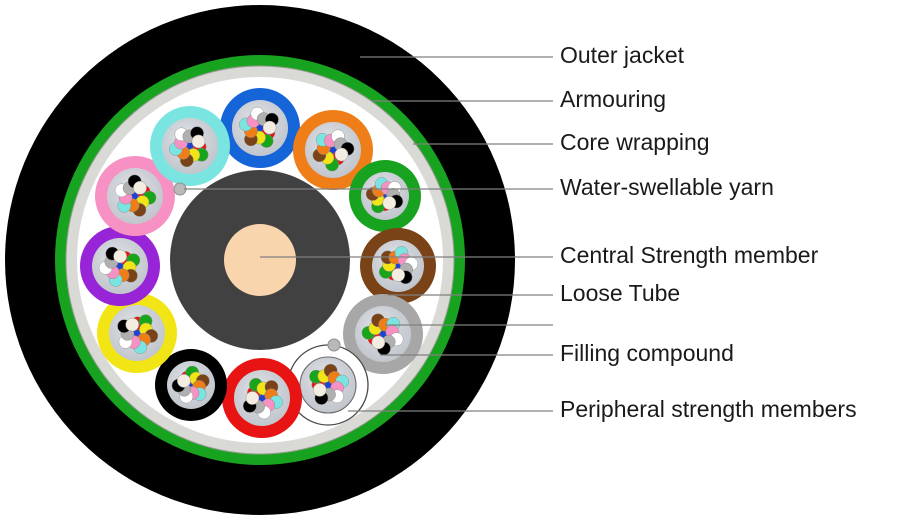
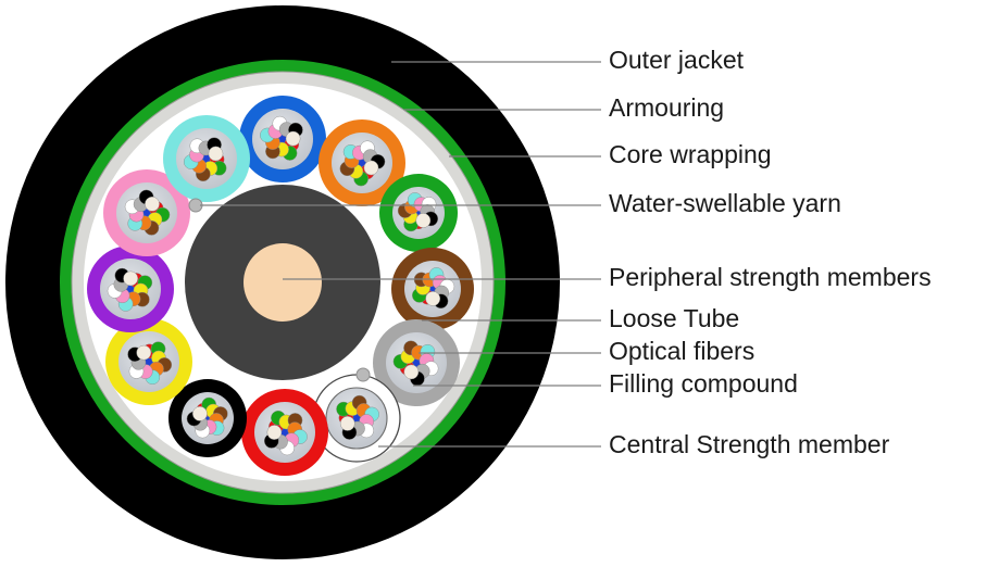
  Outer jacket
  Armouring
  Core wrapping
  Water-swellable yarn
- Central Strength member
+ Peripheral strength members
  Loose Tube
+ Optical fibers
  Filling compound
- Peripheral strength members
+ Central Strength member
